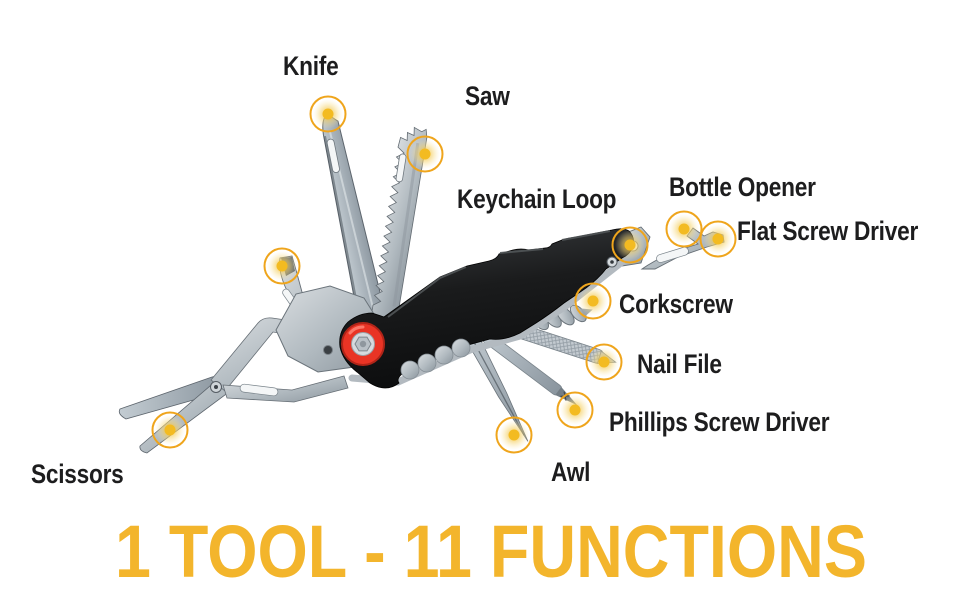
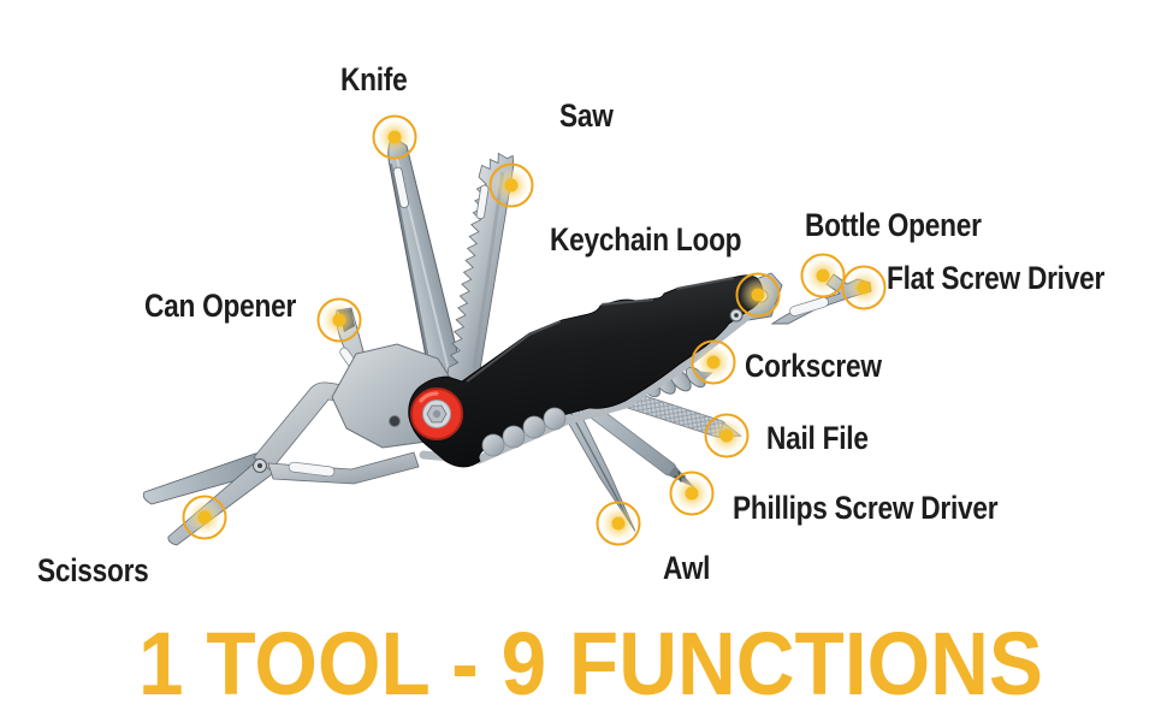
- 1 TOOL - 11 FUNCTIONS
+ 1 TOOL - 9 FUNCTIONS
  Knife
  Saw
  Keychain Loop
  Bottle Opener
  Flat Screw Driver
+ Can Opener
  Corkscrew
  Nail File
  Phillips Screw Driver
  Awl
  Scissors
